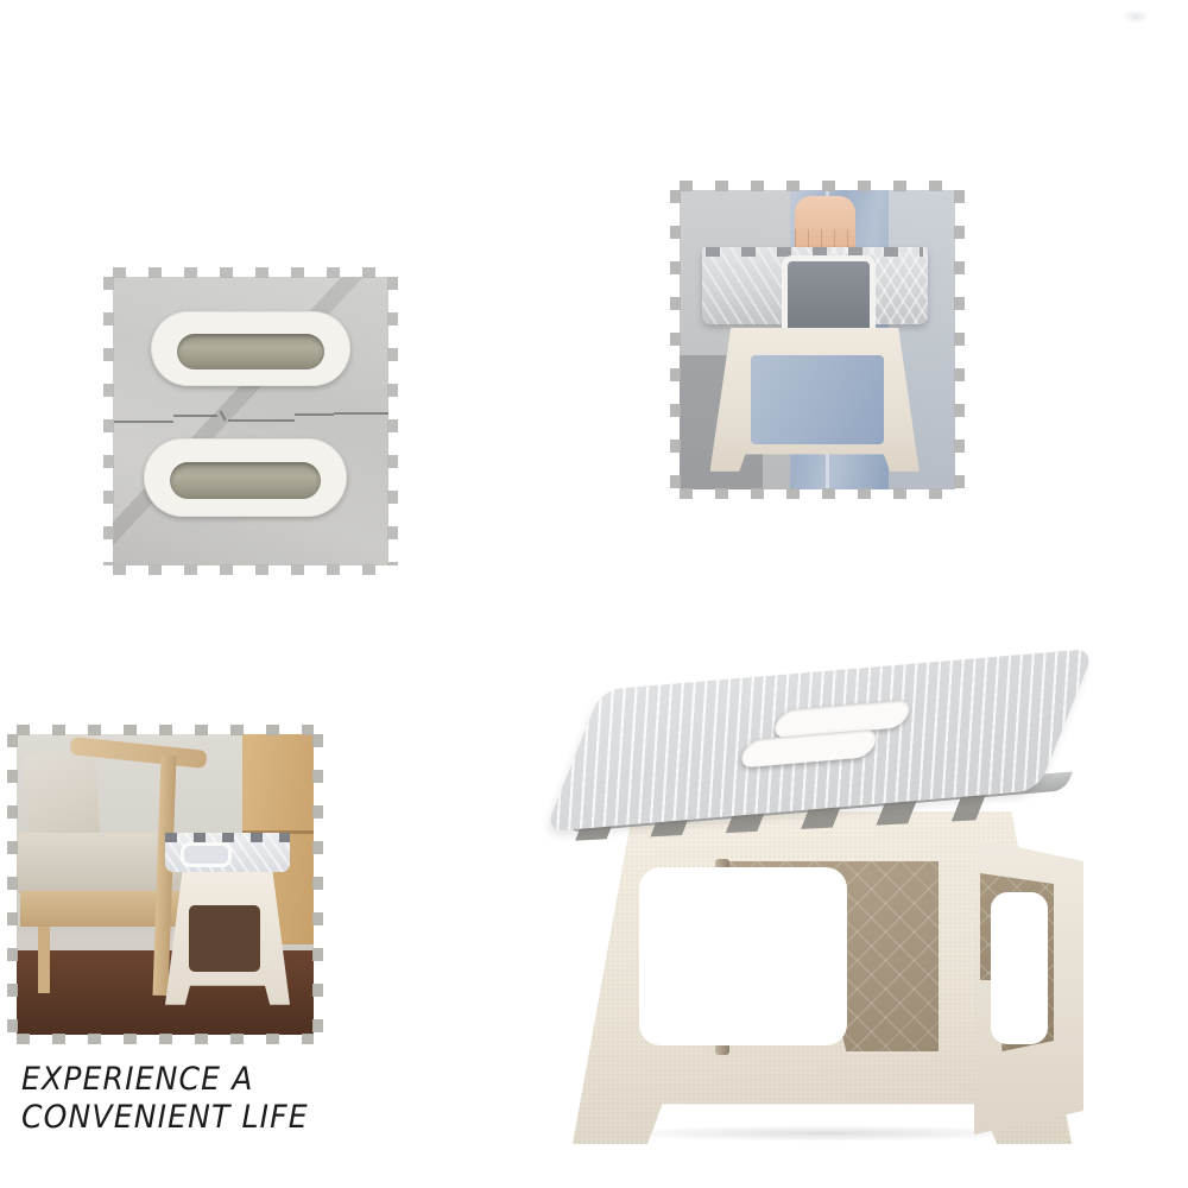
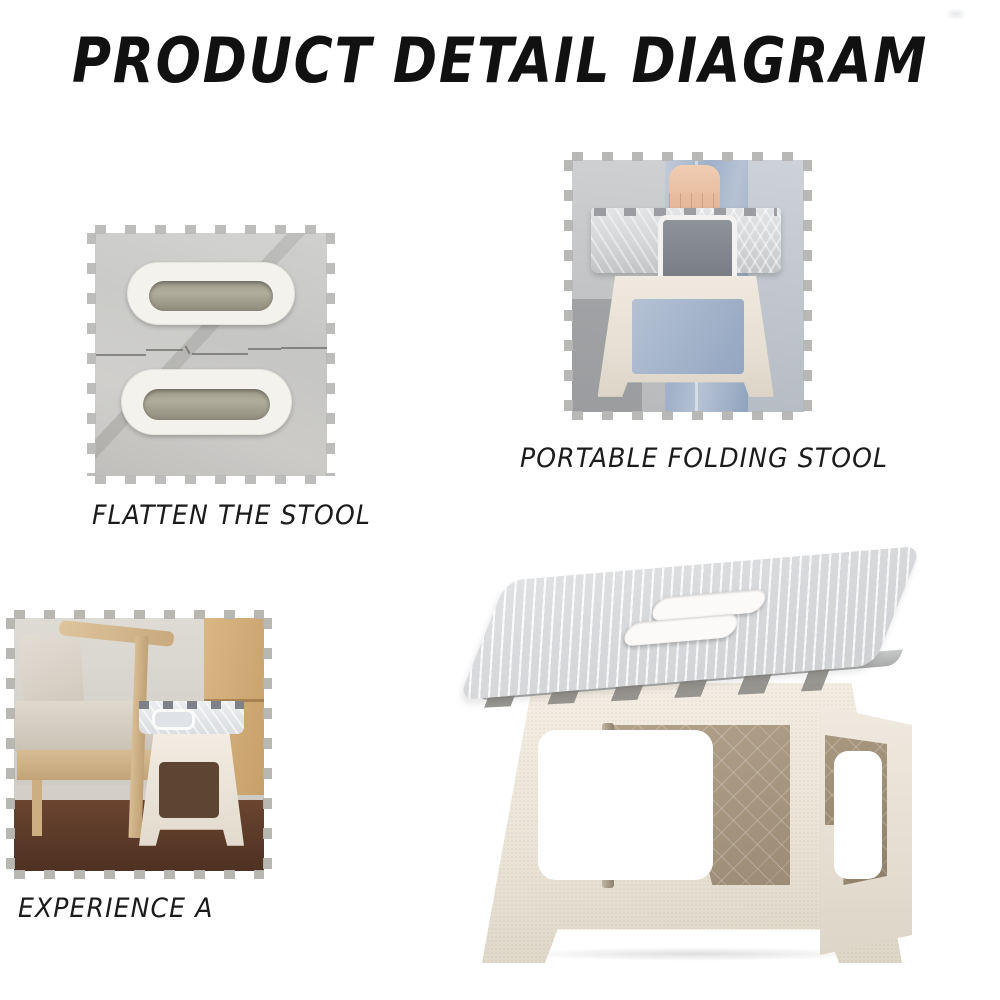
+ PRODUCT DETAIL DIAGRAM
+ FLATTEN THE STOOL
+ PORTABLE FOLDING STOOL
  EXPERIENCE A
- CONVENIENT LIFE
